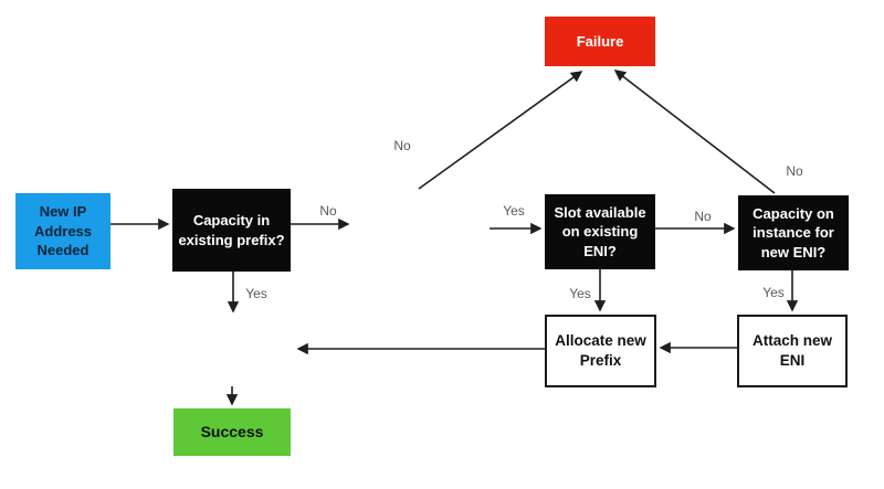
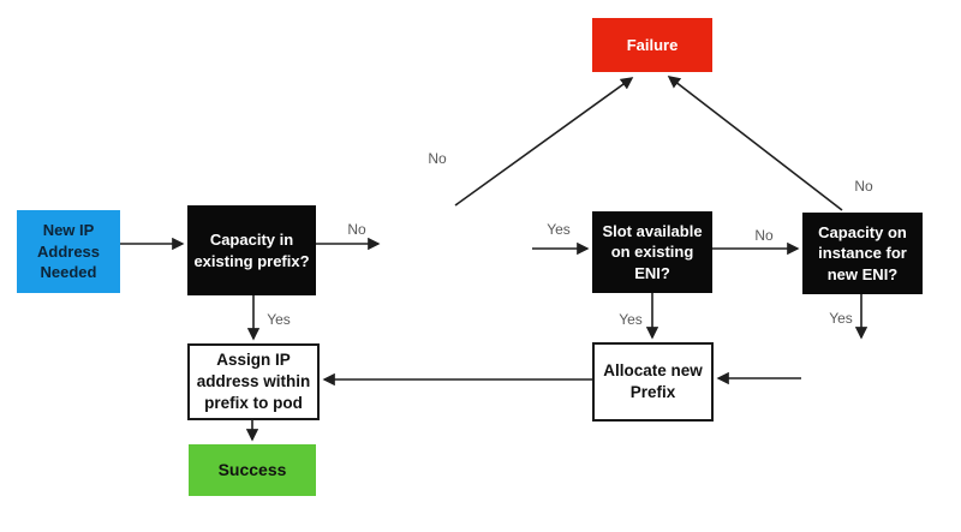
  New IP
  Address
  Needed
  Capacity in
  existing prefix?
  Slot available
  on existing
  ENI?
  Capacity on
  instance for
  new ENI?
  Failure
+ Assign IP
+ address within
+ prefix to pod
  Allocate new
  Prefix
- Attach new
- ENI
  Success
  No
  Yes
  No
  No
  No
  Yes
  Yes
  Yes
